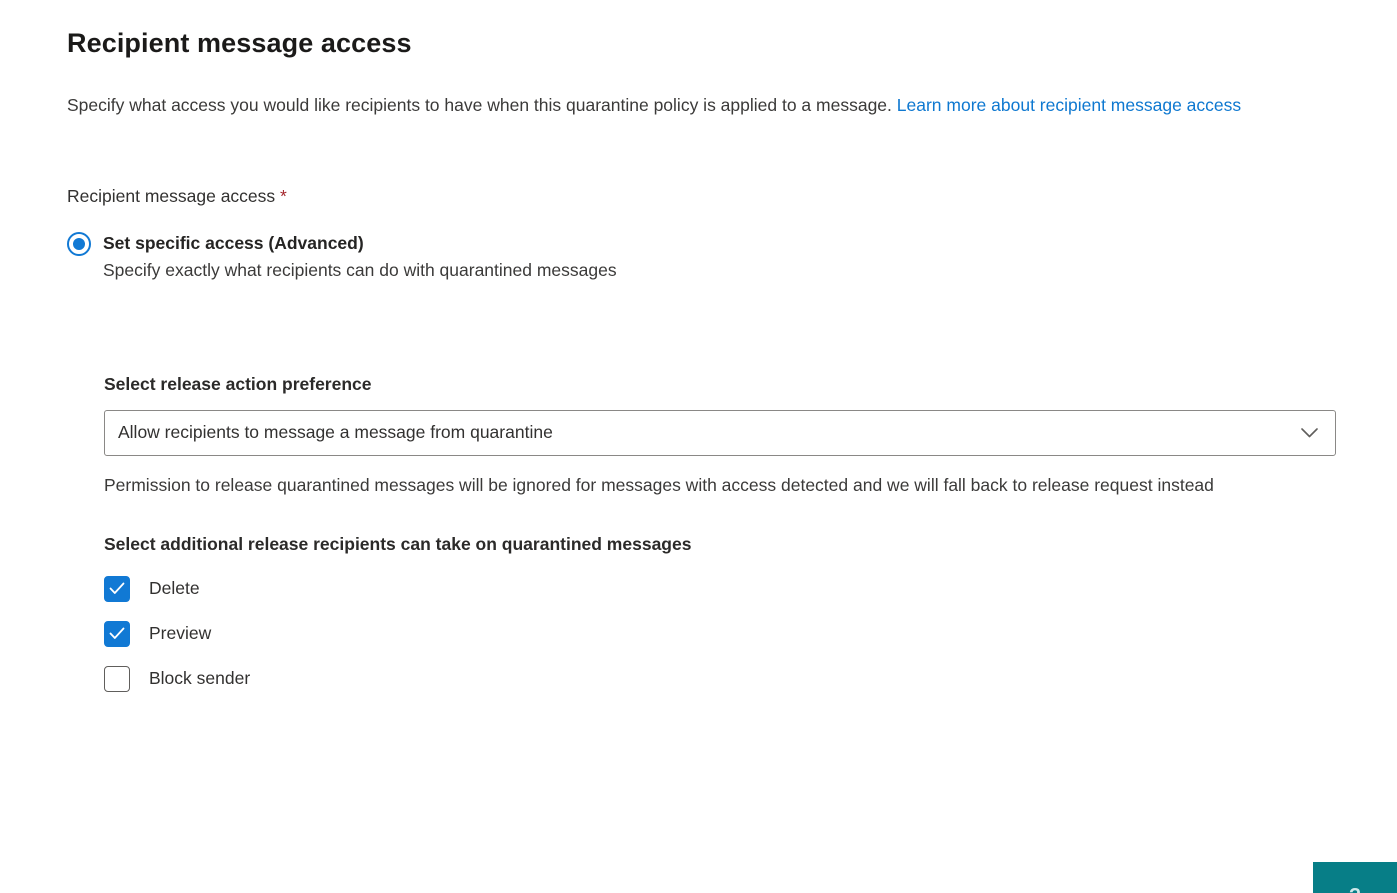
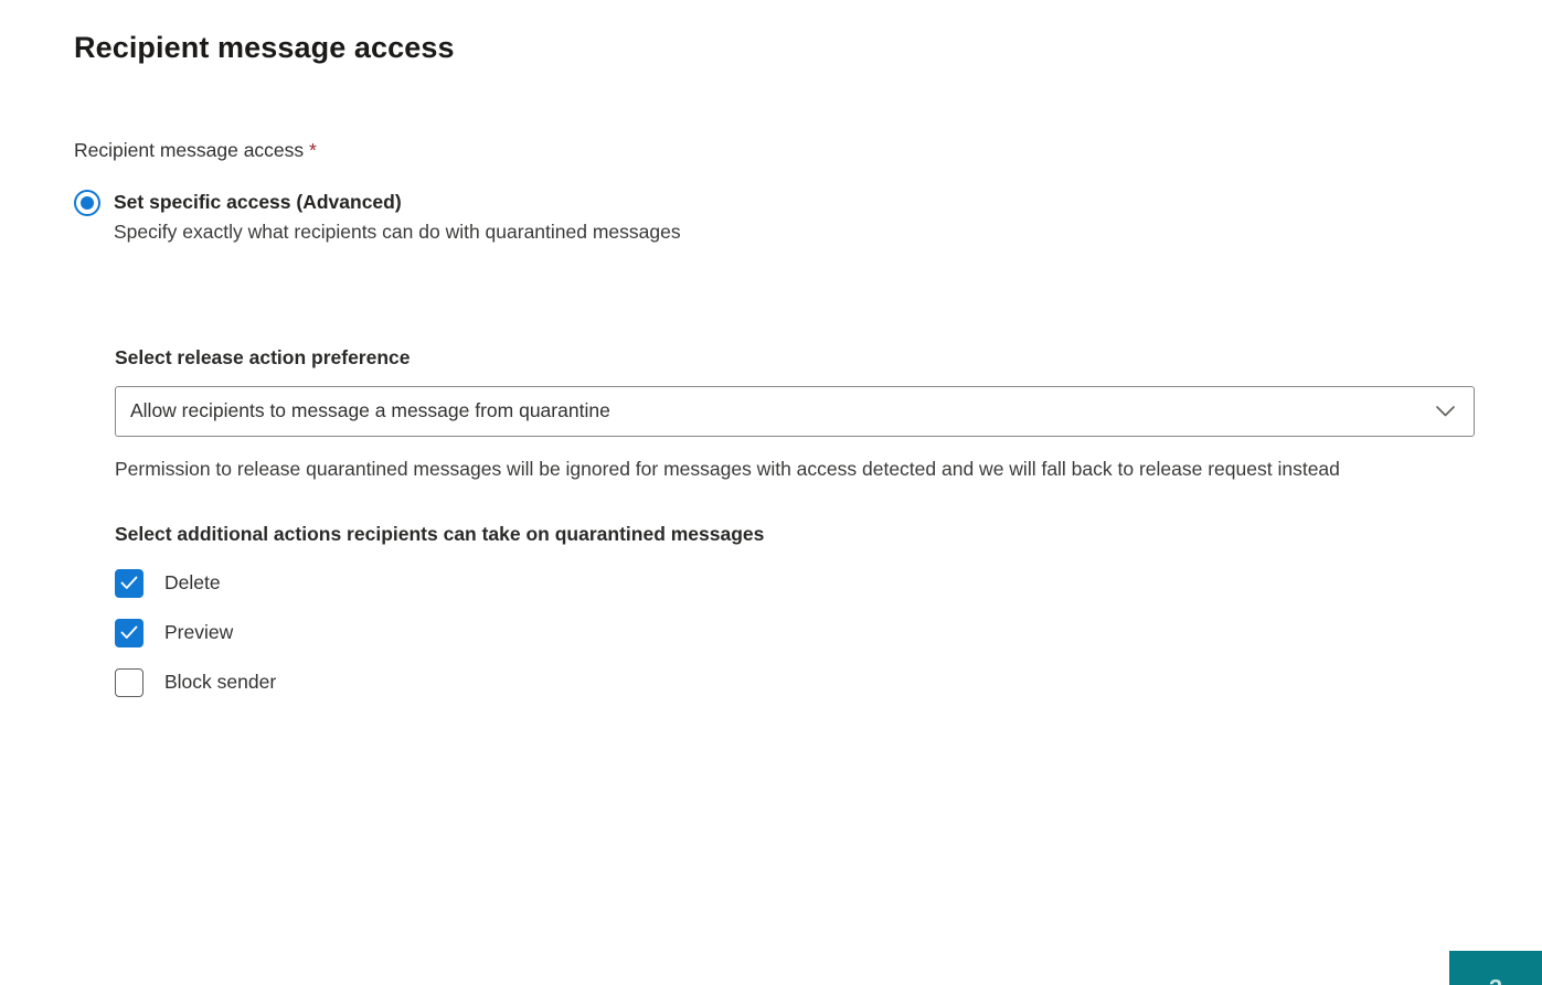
  Recipient message access
- Specify what access you would like recipients to have when this quarantine policy is applied to a message. Learn more about recipient message access
  Recipient message access *
  Set specific access (Advanced)
  Specify exactly what recipients can do with quarantined messages
  Select release action preference
  Allow recipients to message a message from quarantine
  Permission to release quarantined messages will be ignored for messages with access detected and we will fall back to release request instead
- Select additional release recipients can take on quarantined messages
+ Select additional actions recipients can take on quarantined messages
  Delete
  Preview
  Block sender
